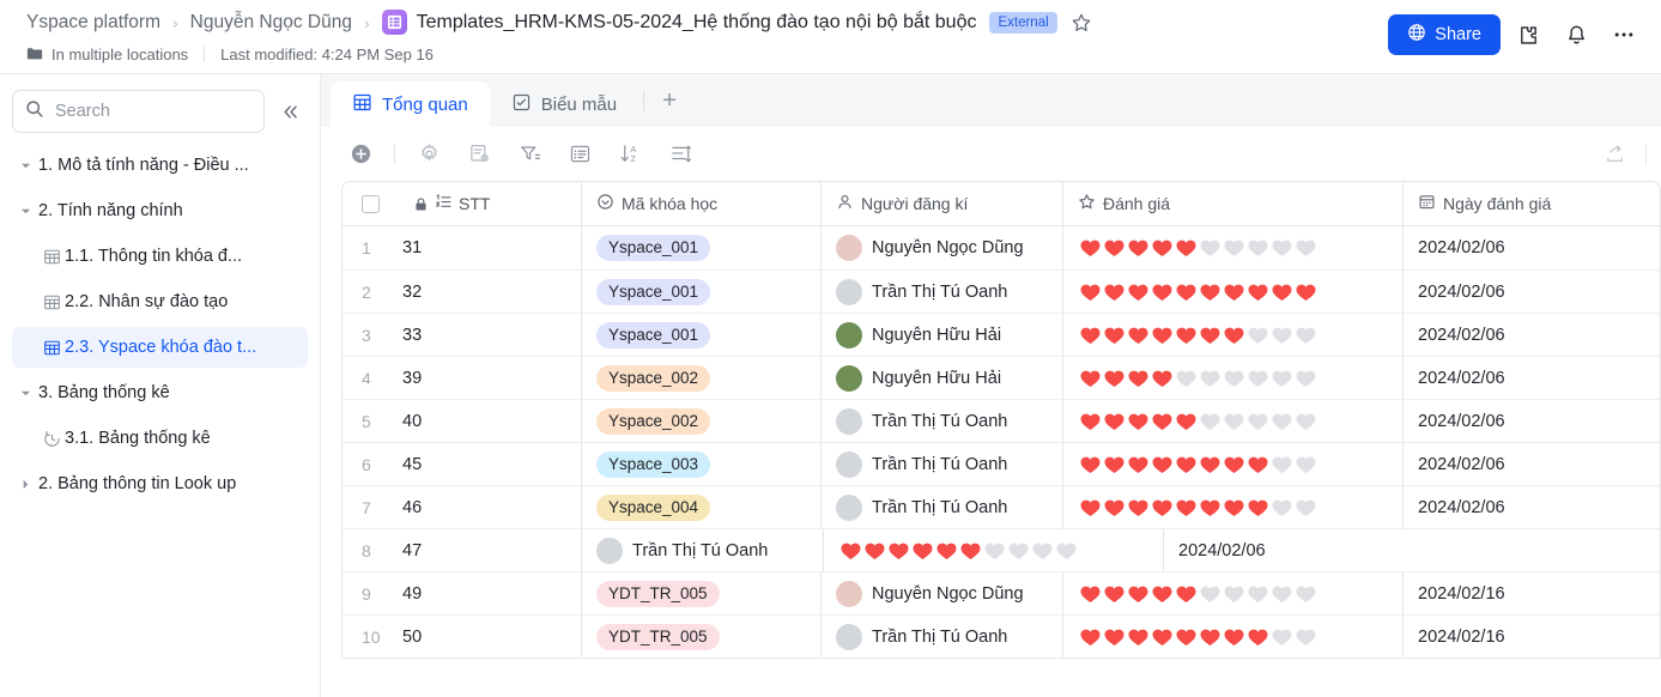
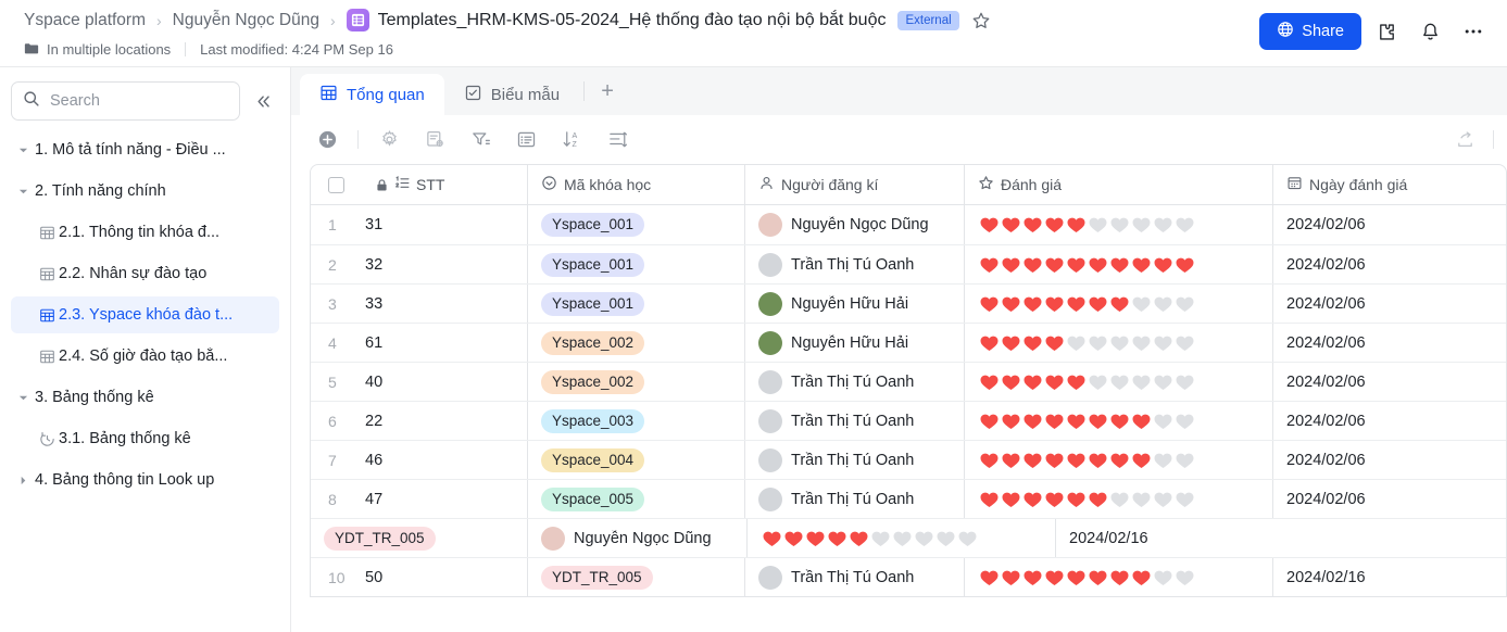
  Yspace platform
  ›
  Nguyễn Ngọc Dũng
  ›
  Templates_HRM-KMS-05-2024_Hệ thống đào tạo nội bộ bắt buộc
  External
  In multiple locations
  Last modified: 4:24 PM Sep 16
  Share
  Search
  1. Mô tả tính năng - Điều ...
  2. Tính năng chính
- 1.1. Thông tin khóa đ...
+ 2.1. Thông tin khóa đ...
  2.2. Nhân sự đào tạo
  2.3. Yspace khóa đào t...
+ 2.4. Số giờ đào tạo bắ...
  3. Bảng thống kê
  3.1. Bảng thống kê
- 2. Bảng thông tin Look up
+ 4. Bảng thông tin Look up
  Tổng quan
  Biểu mẫu
  +
  STT
  Mã khóa học
  Người đăng kí
  Đánh giá
  Ngày đánh giá
  1
  31
  Yspace_001
  Nguyễn Ngọc Dũng
  2024/02/06
  2
  32
  Yspace_001
  Trần Thị Tú Oanh
  2024/02/06
  3
  33
  Yspace_001
  Nguyễn Hữu Hải
  2024/02/06
  4
- 39
+ 61
  Yspace_002
  Nguyễn Hữu Hải
  2024/02/06
  5
  40
  Yspace_002
  Trần Thị Tú Oanh
  2024/02/06
  6
- 45
+ 22
  Yspace_003
  Trần Thị Tú Oanh
  2024/02/06
  7
  46
  Yspace_004
  Trần Thị Tú Oanh
  2024/02/06
  8
  47
+ Yspace_005
  Trần Thị Tú Oanh
  2024/02/06
- 9
- 49
  YDT_TR_005
  Nguyễn Ngọc Dũng
  2024/02/16
  10
  50
  YDT_TR_005
  Trần Thị Tú Oanh
  2024/02/16
